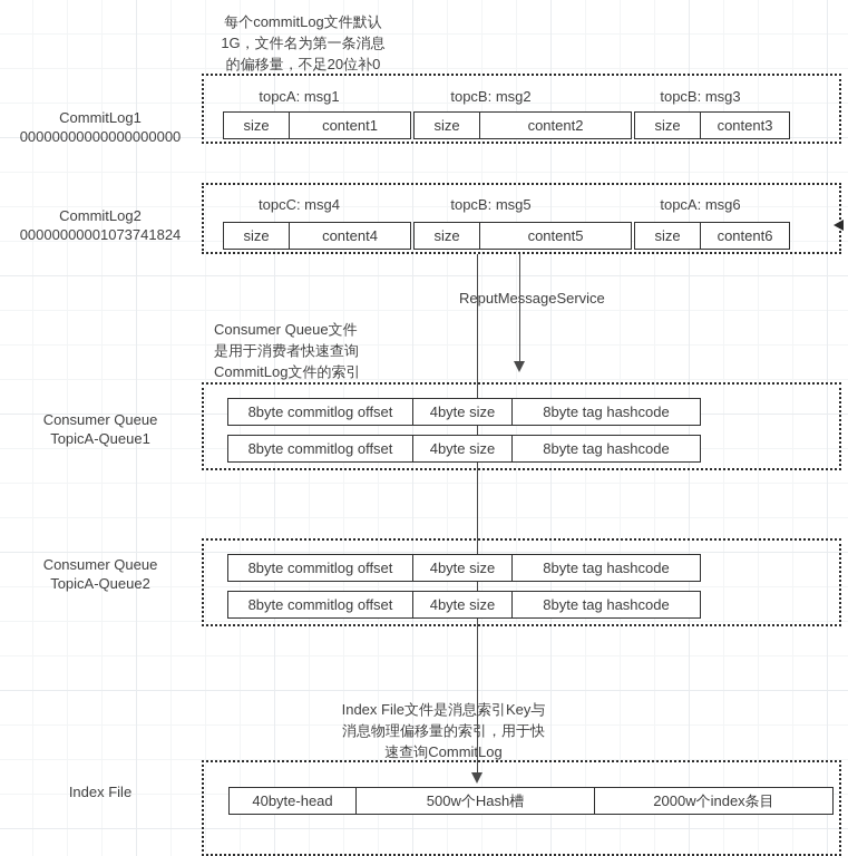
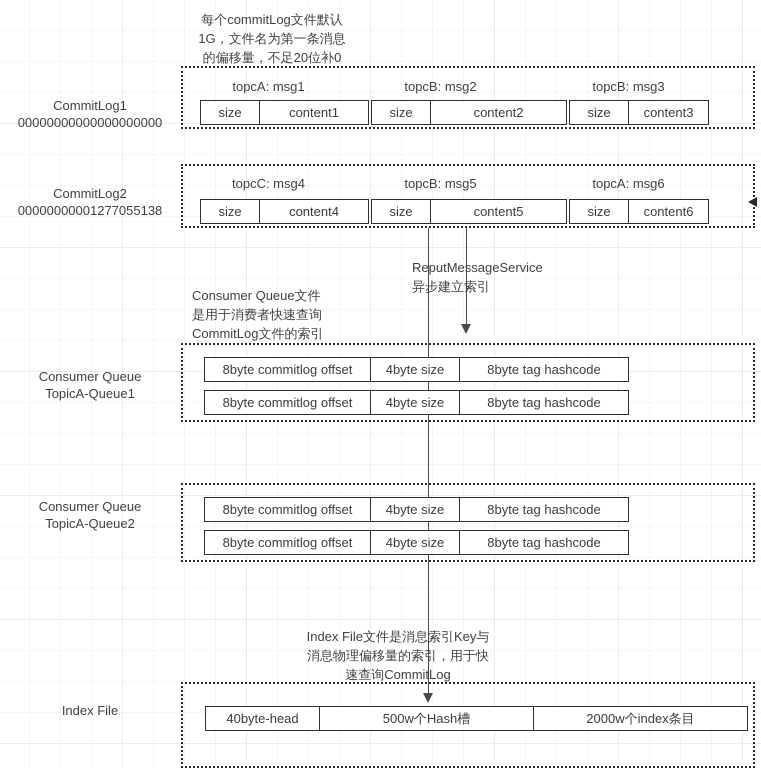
  每个commitLog文件默认
  1G，文件名为第一条消息
  的偏移量，不足20位补0
  CommitLog1
  00000000000000000000
  topcA: msg1
  topcB: msg2
  topcB: msg3
  size
  content1
  size
  content2
  size
  content3
  CommitLog2
- 00000000001073741824
+ 00000000001277055138
  topcC: msg4
  topcB: msg5
  topcA: msg6
  size
  content4
  size
  content5
  size
  content6
  ReputMessageService
+ 异步建立索引
  Consumer Queue文件
  是用于消费者快速查询
  CommitLog文件的索引
  Consumer Queue
  TopicA-Queue1
  8byte commitlog offset
  4byte size
  8byte tag hashcode
  8byte commitlog offset
  4byte size
  8byte tag hashcode
  Consumer Queue
  TopicA-Queue2
  8byte commitlog offset
  4byte size
  8byte tag hashcode
  8byte commitlog offset
  4byte size
  8byte tag hashcode
  Index File文件是消息索引Key与
  消息物理偏移量的索引，用于快
  速查询CommitLog
  Index File
  40byte-head
  500w个Hash槽
  2000w个index条目
